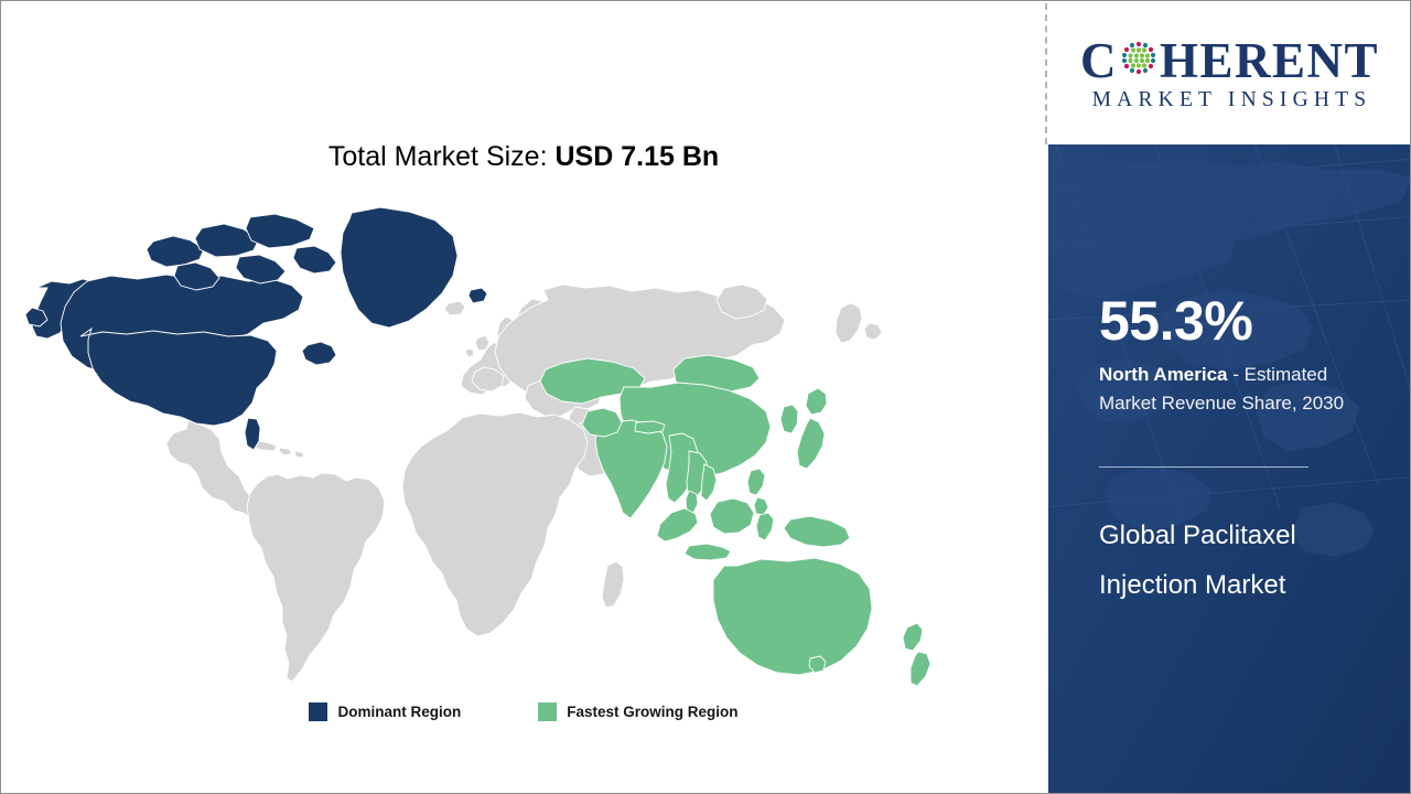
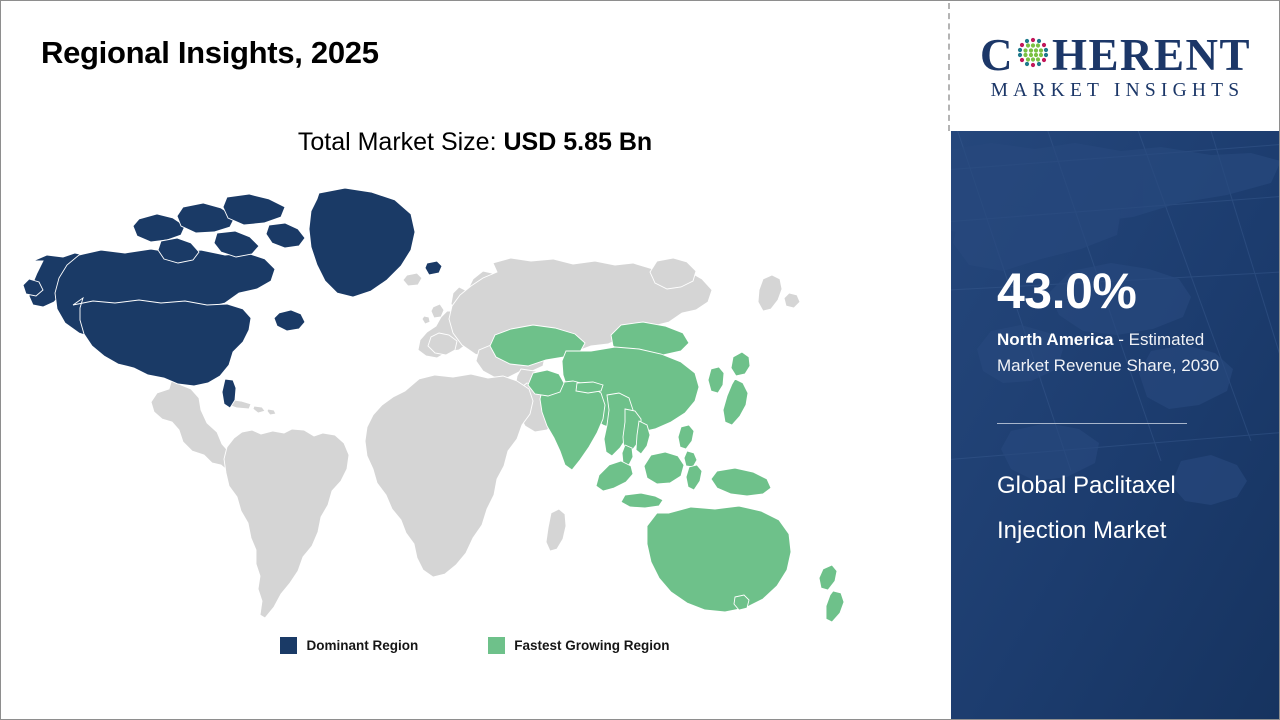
+ Regional Insights, 2025
- Total Market Size: USD 7.15 Bn
+ Total Market Size: USD 5.85 Bn
  Dominant Region
  Fastest Growing Region
  C
  HERENT
  MARKET INSIGHTS
- 55.3%
+ 43.0%
  North America - Estimated Market Revenue Share, 2030
  Global Paclitaxel Injection Market
